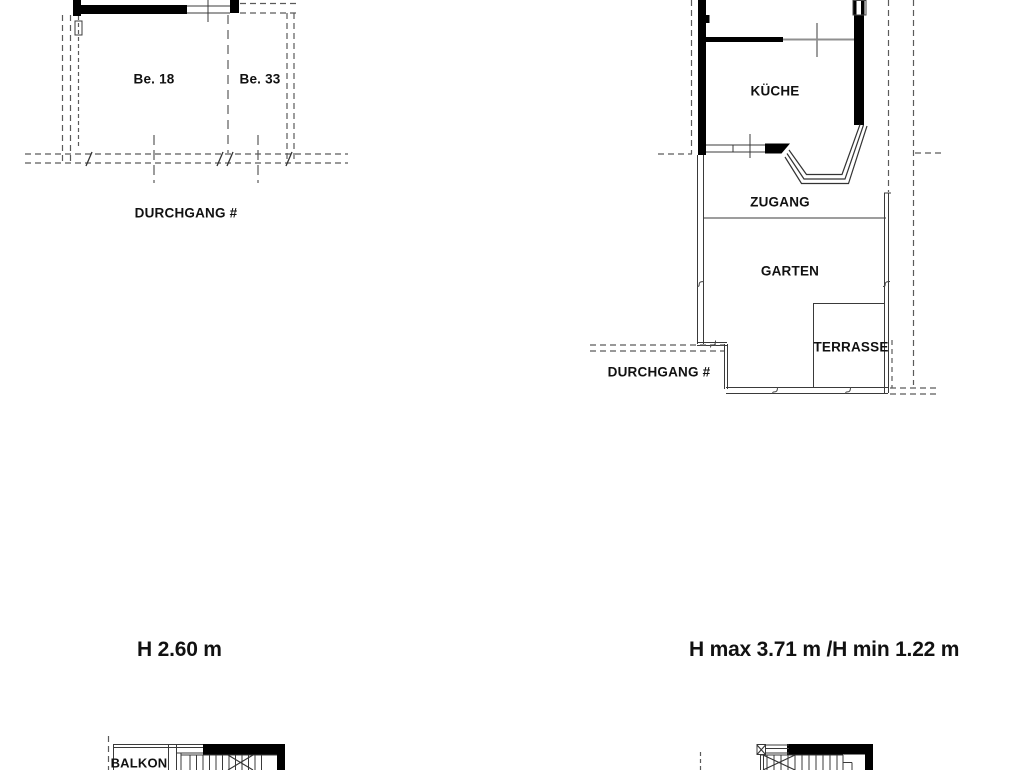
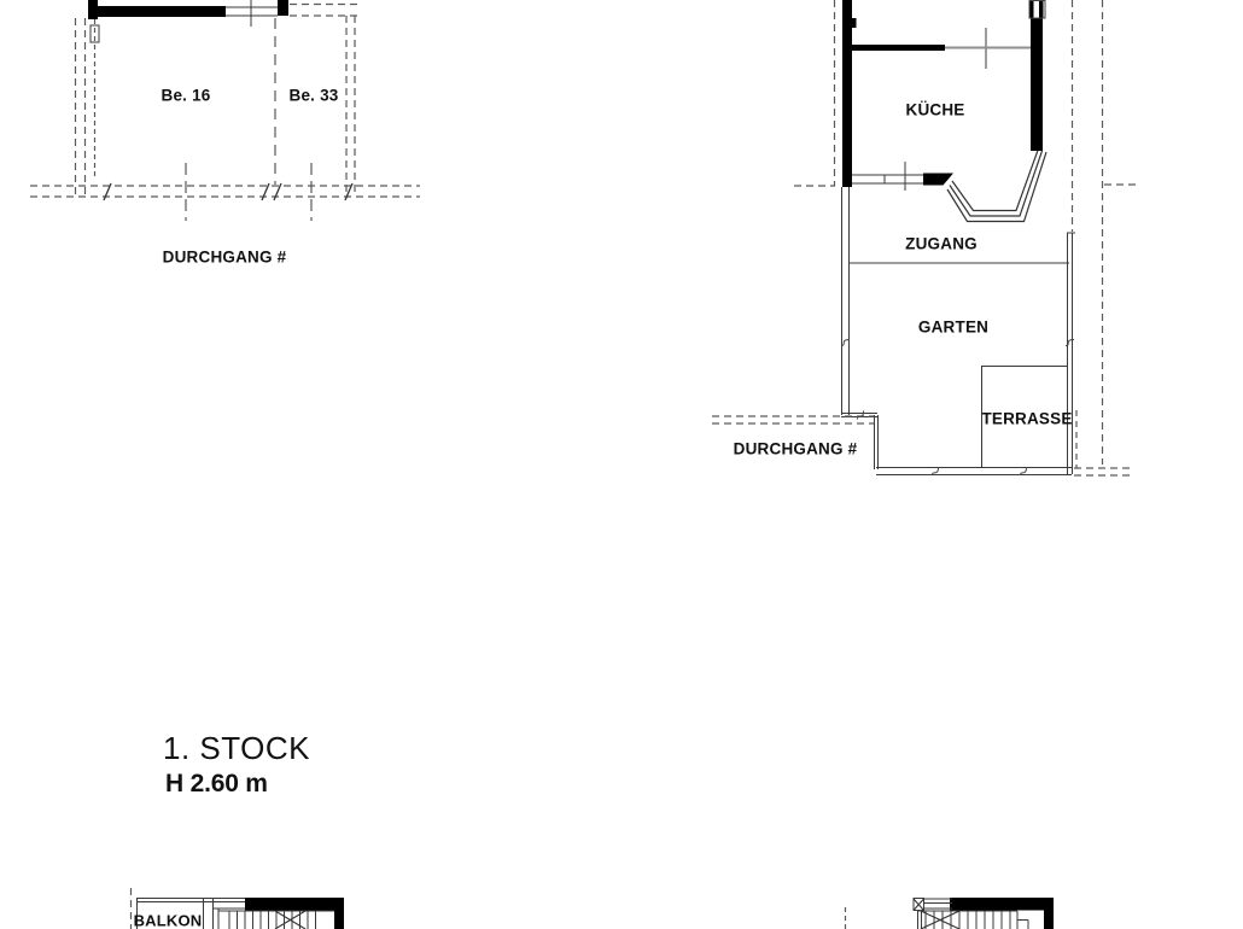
- Be. 18
+ Be. 16
  Be. 33
  DURCHGANG #
  KÜCHE
  ZUGANG
  GARTEN
  TERRASSE
  DURCHGANG #
  BALKON
+ 1. STOCK
  H 2.60 m
- H max 3.71 m /H min 1.22 m
